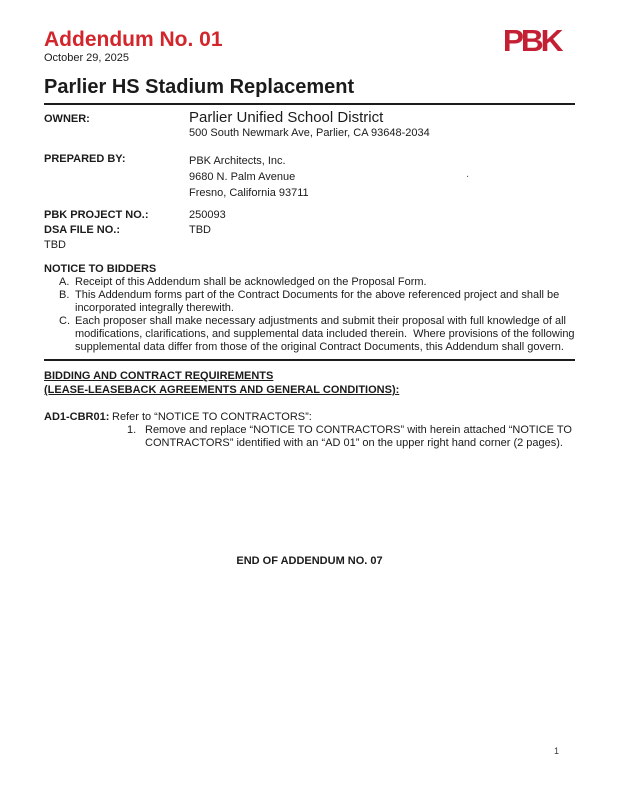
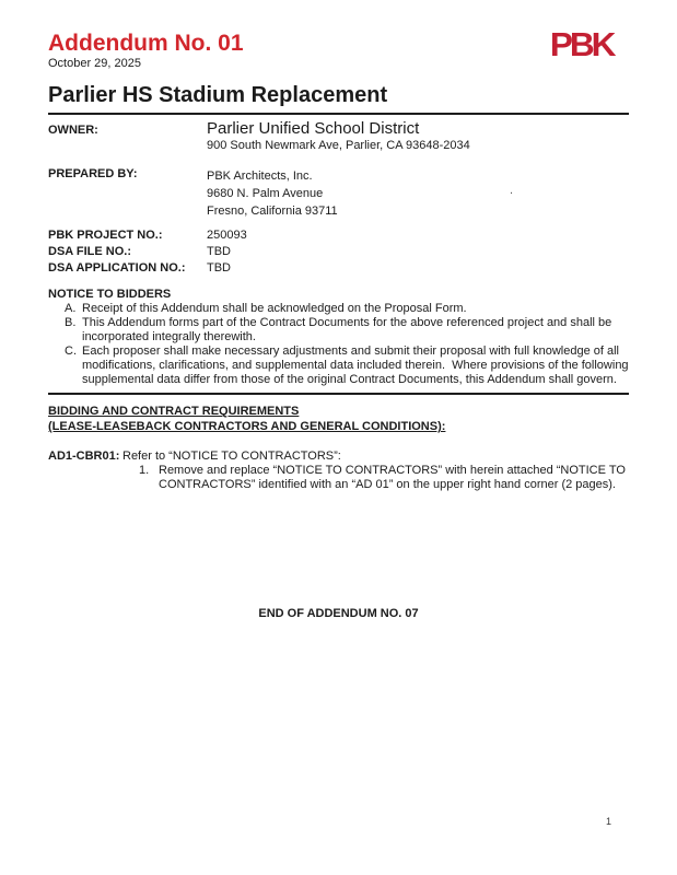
  Addendum No. 01
  October 29, 2025
  PBK
  Parlier HS Stadium Replacement
  OWNER:
  Parlier Unified School District
- 500 South Newmark Ave, Parlier, CA 93648-2034
+ 900 South Newmark Ave, Parlier, CA 93648-2034
  PREPARED BY:
  PBK Architects, Inc.
  9680 N. Palm Avenue
  Fresno, California 93711
  .
  PBK PROJECT NO.:
  250093
  DSA FILE NO.:
  TBD
+ DSA APPLICATION NO.:
  TBD
  NOTICE TO BIDDERS
  A.
  Receipt of this Addendum shall be acknowledged on the Proposal Form.
  B.
  This Addendum forms part of the Contract Documents for the above referenced project and shall be incorporated integrally therewith.
  C.
  Each proposer shall make necessary adjustments and submit their proposal with full knowledge of all modifications, clarifications, and supplemental data included therein. Where provisions of the following supplemental data differ from those of the original Contract Documents, this Addendum shall govern.
  BIDDING AND CONTRACT REQUIREMENTS
- (LEASE-LEASEBACK AGREEMENTS AND GENERAL CONDITIONS):
+ (LEASE-LEASEBACK CONTRACTORS AND GENERAL CONDITIONS):
  AD1-CBR01:
  Refer to “NOTICE TO CONTRACTORS”:
  1.
  Remove and replace “NOTICE TO CONTRACTORS” with herein attached “NOTICE TO CONTRACTORS” identified with an “AD 01” on the upper right hand corner (2 pages).
  END OF ADDENDUM NO. 07
  1
